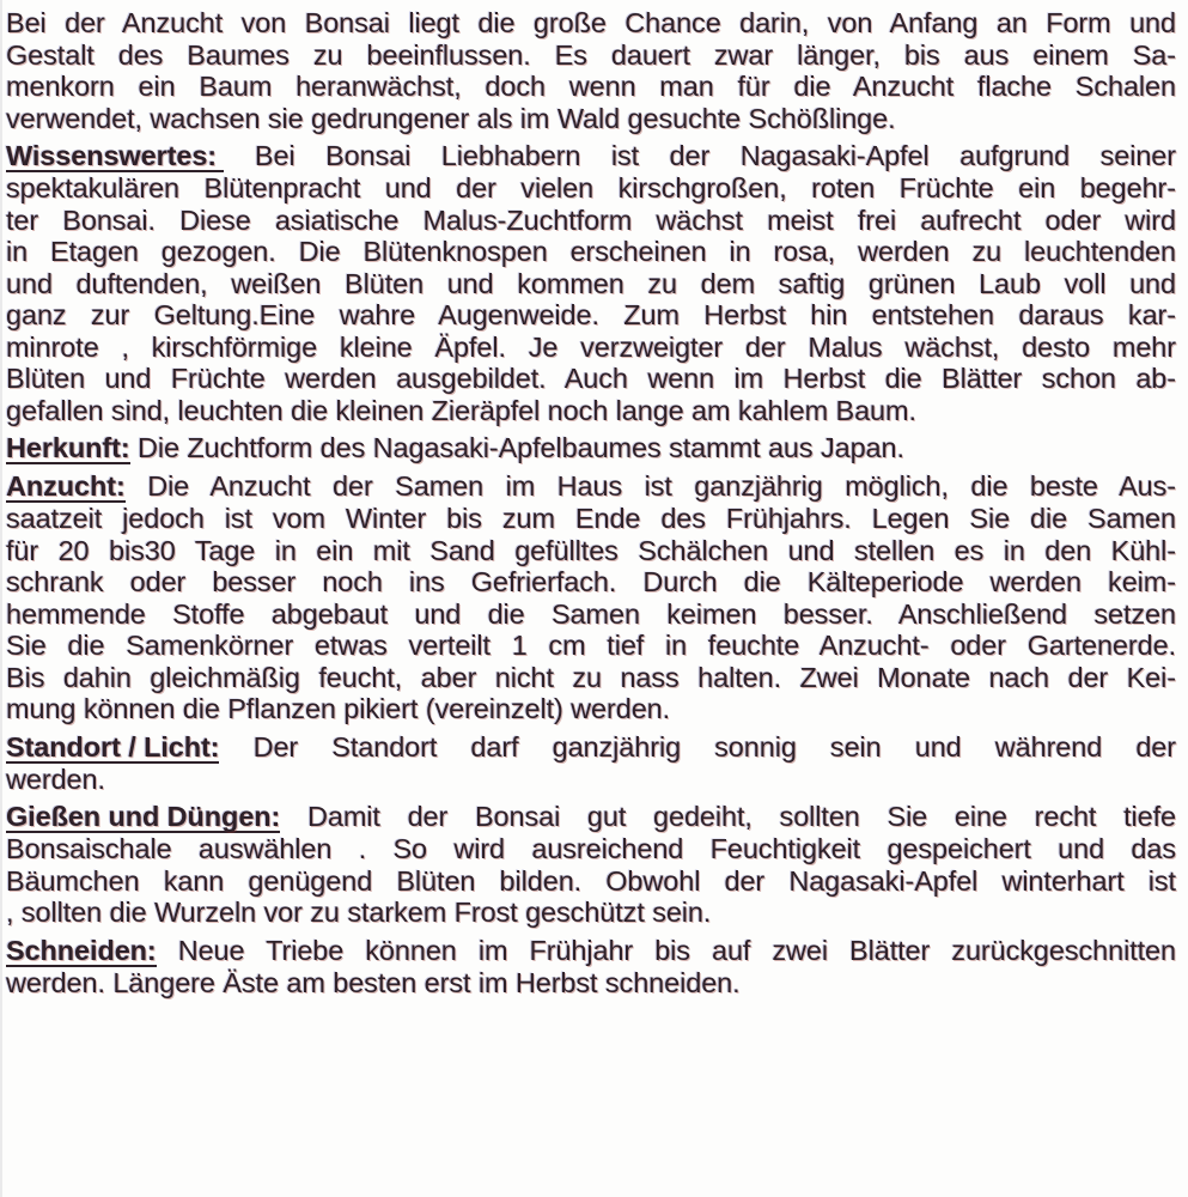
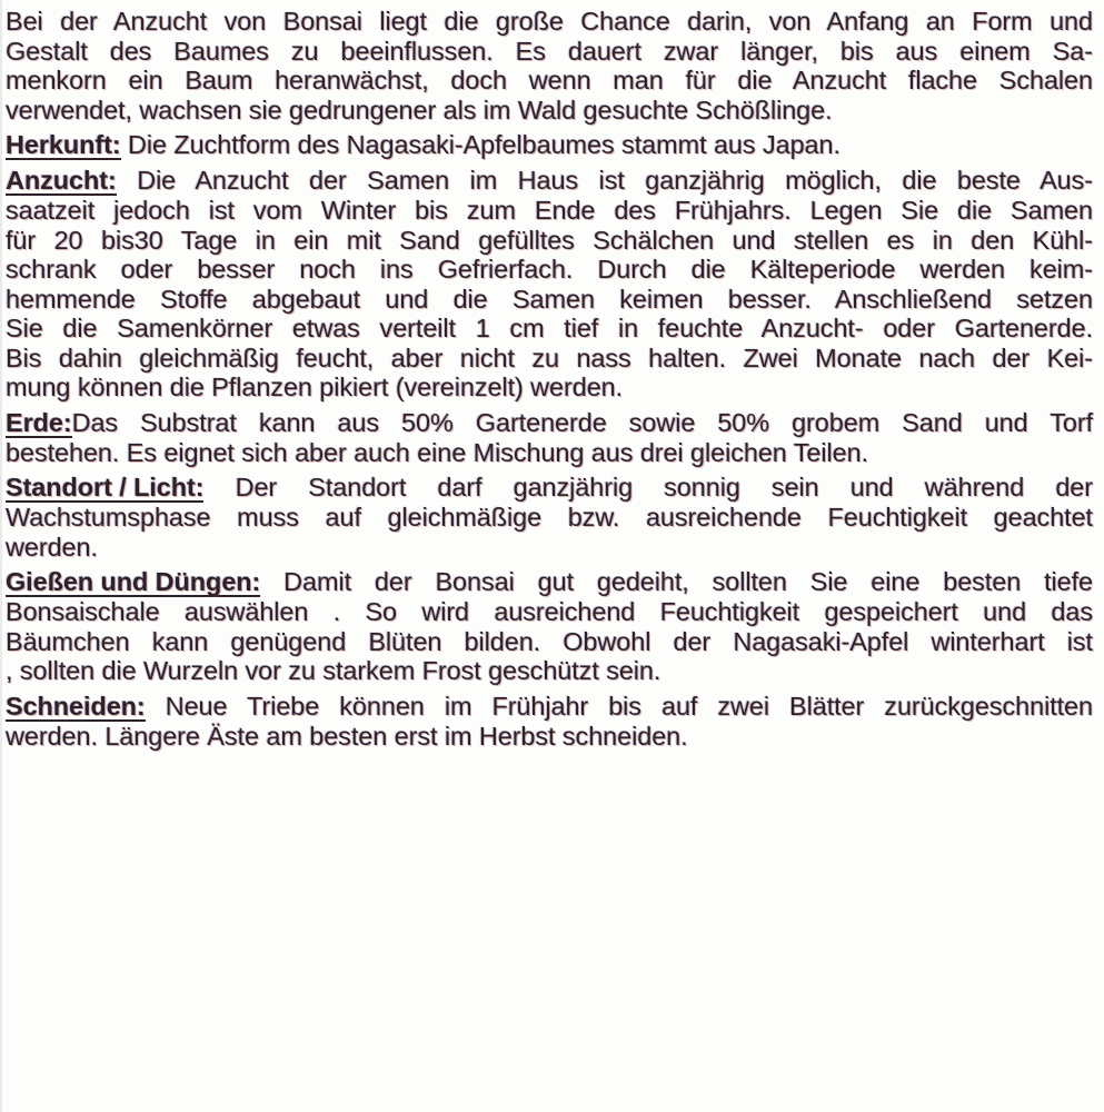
  Bei der Anzucht von Bonsai liegt die große Chance darin, von Anfang an Form und
  Gestalt des Baumes zu beeinflussen. Es dauert zwar länger, bis aus einem Sa-
  menkorn ein Baum heranwächst, doch wenn man für die Anzucht flache Schalen
  verwendet, wachsen sie gedrungener als im Wald gesuchte Schößlinge.
- Wissenswertes: Bei Bonsai Liebhabern ist der Nagasaki-Apfel aufgrund seiner
- spektakulären Blütenpracht und der vielen kirschgroßen, roten Früchte ein begehr-
- ter Bonsai. Diese asiatische Malus-Zuchtform wächst meist frei aufrecht oder wird
- in Etagen gezogen. Die Blütenknospen erscheinen in rosa, werden zu leuchtenden
- und duftenden, weißen Blüten und kommen zu dem saftig grünen Laub voll und
- ganz zur Geltung.Eine wahre Augenweide. Zum Herbst hin entstehen daraus kar-
- minrote , kirschförmige kleine Äpfel. Je verzweigter der Malus wächst, desto mehr
- Blüten und Früchte werden ausgebildet. Auch wenn im Herbst die Blätter schon ab-
- gefallen sind, leuchten die kleinen Zieräpfel noch lange am kahlem Baum.
  Herkunft: Die Zuchtform des Nagasaki-Apfelbaumes stammt aus Japan.
  Anzucht: Die Anzucht der Samen im Haus ist ganzjährig möglich, die beste Aus-
  saatzeit jedoch ist vom Winter bis zum Ende des Frühjahrs. Legen Sie die Samen
  für 20 bis30 Tage in ein mit Sand gefülltes Schälchen und stellen es in den Kühl-
  schrank oder besser noch ins Gefrierfach. Durch die Kälteperiode werden keim-
  hemmende Stoffe abgebaut und die Samen keimen besser. Anschließend setzen
  Sie die Samenkörner etwas verteilt 1 cm tief in feuchte Anzucht- oder Gartenerde.
  Bis dahin gleichmäßig feucht, aber nicht zu nass halten. Zwei Monate nach der Kei-
  mung können die Pflanzen pikiert (vereinzelt) werden.
+ Erde:Das Substrat kann aus 50% Gartenerde sowie 50% grobem Sand und Torf
+ bestehen. Es eignet sich aber auch eine Mischung aus drei gleichen Teilen.
  Standort / Licht: Der Standort darf ganzjährig sonnig sein und während der
+ Wachstumsphase muss auf gleichmäßige bzw. ausreichende Feuchtigkeit geachtet
  werden.
- Gießen und Düngen: Damit der Bonsai gut gedeiht, sollten Sie eine recht tiefe
+ Gießen und Düngen: Damit der Bonsai gut gedeiht, sollten Sie eine besten tiefe
  Bonsaischale auswählen . So wird ausreichend Feuchtigkeit gespeichert und das
  Bäumchen kann genügend Blüten bilden. Obwohl der Nagasaki-Apfel winterhart ist
  , sollten die Wurzeln vor zu starkem Frost geschützt sein.
  Schneiden: Neue Triebe können im Frühjahr bis auf zwei Blätter zurückgeschnitten
  werden. Längere Äste am besten erst im Herbst schneiden.
